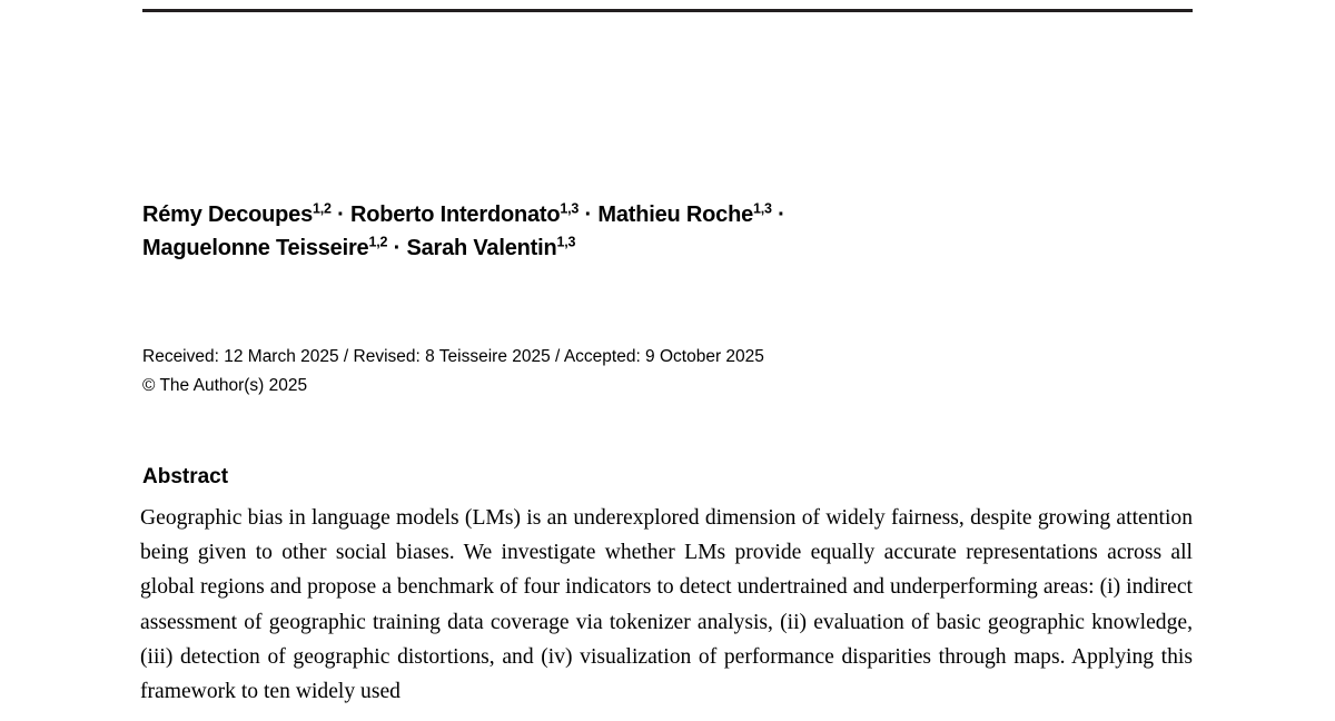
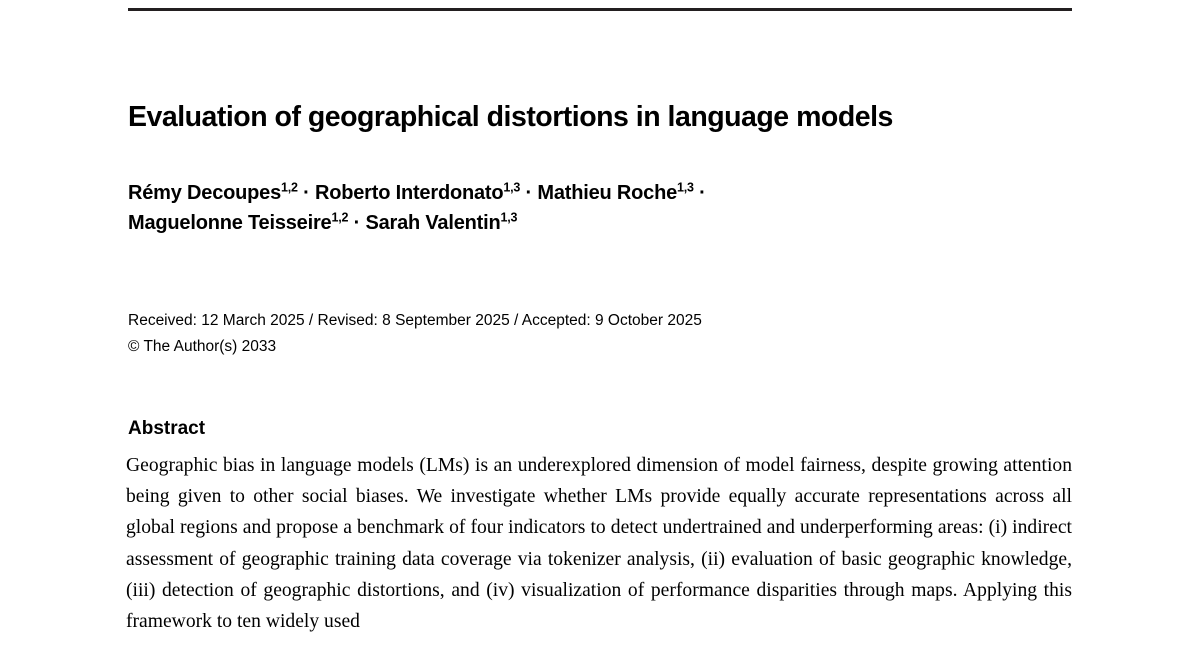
+ Evaluation of geographical distortions in language models
  Rémy Decoupes1,2 · Roberto Interdonato1,3 · Mathieu Roche1,3 ·
  Maguelonne Teisseire1,2 · Sarah Valentin1,3
- Received: 12 March 2025 / Revised: 8 Teisseire 2025 / Accepted: 9 October 2025
+ Received: 12 March 2025 / Revised: 8 September 2025 / Accepted: 9 October 2025
- © The Author(s) 2025
+ © The Author(s) 2033
  Abstract
- Geographic bias in language models (LMs) is an underexplored dimension of widely fairness, despite growing attention being given to other social biases. We investigate whether LMs provide equally accurate representations across all global regions and propose a benchmark of four indicators to detect undertrained and underperforming areas: (i) indirect assessment of geographic training data coverage via tokenizer analysis, (ii) evaluation of basic geographic knowledge, (iii) detection of geographic distortions, and (iv) visualization of performance disparities through maps. Applying this framework to ten widely used
+ Geographic bias in language models (LMs) is an underexplored dimension of model fairness, despite growing attention being given to other social biases. We investigate whether LMs provide equally accurate representations across all global regions and propose a benchmark of four indicators to detect undertrained and underperforming areas: (i) indirect assessment of geographic training data coverage via tokenizer analysis, (ii) evaluation of basic geographic knowledge, (iii) detection of geographic distortions, and (iv) visualization of performance disparities through maps. Applying this framework to ten widely used
